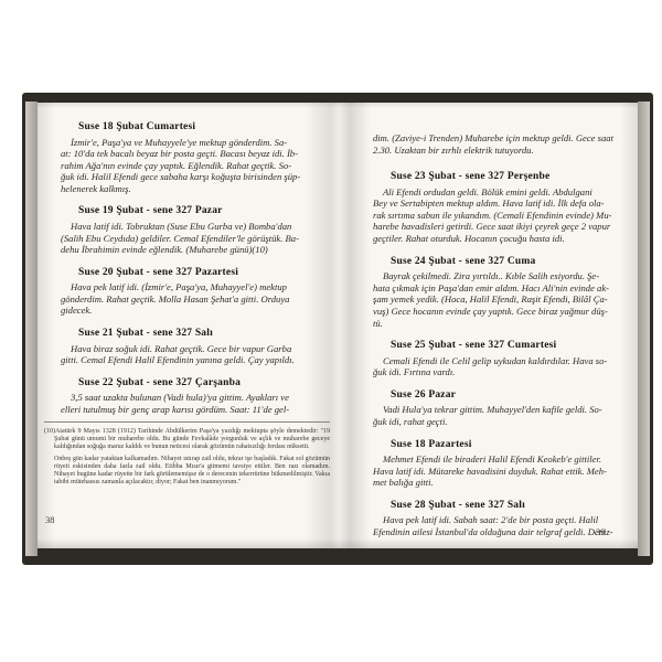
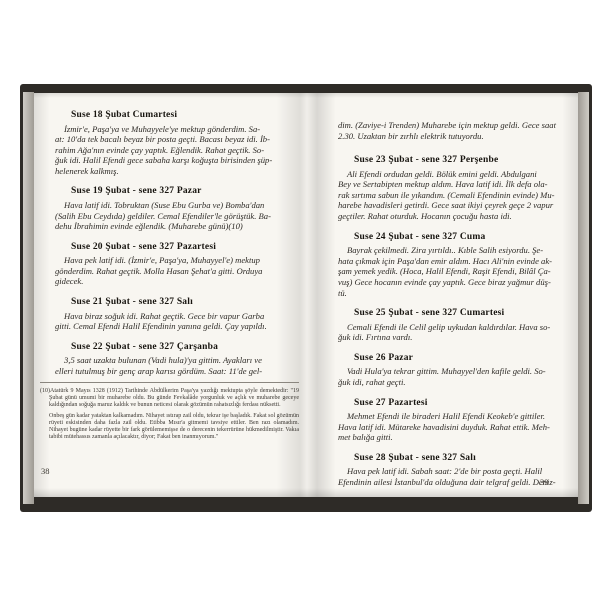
  Suse 18 Şubat Cumartesi
  İzmir'e, Paşa'ya ve Muhayyele'ye mektup gönderdim. Sa-
  at: 10'da tek bacalı beyaz bir posta geçti. Bacası beyaz idi. İb-
  rahim Ağa'nın evinde çay yaptık. Eğlendik. Rahat geçtik. So-
  ğuk idi. Halil Efendi gece sabaha karşı koğuşta birisinden şüp-
  helenerek kalkmış.
  Suse 19 Şubat - sene 327 Pazar
  Hava latif idi. Tobruktan (Suse Ebu Gurba ve) Bomba'dan
  (Salih Ebu Ceydıda) geldiler. Cemal Efendiler'le görüştük. Ba-
  dehu İbrahimin evinde eğlendik. (Muharebe günü)(10)
  Suse 20 Şubat - sene 327 Pazartesi
  Hava pek latif idi. (İzmir'e, Paşa'ya, Muhayyel'e) mektup
  gönderdim. Rahat geçtik. Molla Hasan Şehat'a gitti. Orduya
  gidecek.
  Suse 21 Şubat - sene 327 Salı
  Hava biraz soğuk idi. Rahat geçtik. Gece bir vapur Garba
  gitti. Cemal Efendi Halil Efendinin yanına geldi. Çay yapıldı.
  Suse 22 Şubat - sene 327 Çarşanba
  3,5 saat uzakta bulunan (Vadi hula)'ya gittim. Ayakları ve
  elleri tutulmuş bir genç arap karısı gördüm. Saat: 11'de gel-
  38
  dim. (Zaviye-i Trenden) Muharebe için mektup geldi. Gece saat
  2.30. Uzaktan bir zırhlı elektrik tutuyordu.
  Suse 23 Şubat - sene 327 Perşenbe
  Ali Efendi ordudan geldi. Bölük emini geldi. Abdulgani
  Bey ve Sertabipten mektup aldım. Hava latif idi. İlk defa ola-
  rak sırtıma sabun ile yıkandım. (Cemali Efendinin evinde) Mu-
  harebe havadisleri getirdi. Gece saat ikiyi çeyrek geçe 2 vapur
  geçtiler. Rahat oturduk. Hocanın çocuğu hasta idi.
  Suse 24 Şubat - sene 327 Cuma
  Bayrak çekilmedi. Zira yırtıldı.. Kıble Salih esiyordu. Şe-
  hata çıkmak için Paşa'dan emir aldım. Hacı Ali'nin evinde ak-
  şam yemek yedik. (Hoca, Halil Efendi, Raşit Efendi, Bilâl Ça-
  vuş) Gece hocanın evinde çay yaptık. Gece biraz yağmur düş-
  tü.
  Suse 25 Şubat - sene 327 Cumartesi
  Cemali Efendi ile Celil gelip uykudan kaldırdılar. Hava so-
  ğuk idi. Fırtına vardı.
  Suse 26 Pazar
  Vadi Hula'ya tekrar gittim. Muhayyel'den kafile geldi. So-
  ğuk idi, rahat geçti.
- Suse 18 Pazartesi
+ Suse 27 Pazartesi
  Mehmet Efendi ile biraderi Halil Efendi Keokeb'e gittiler.
  Hava latif idi. Mütareke havadisini duyduk. Rahat ettik. Meh-
  met balığa gitti.
  Suse 28 Şubat - sene 327 Salı
  Hava pek latif idi. Sabah saat: 2'de bir posta geçti. Halil
  Efendinin ailesi İstanbul'da olduğuna dair telgraf geldi. Deniz-
  39
